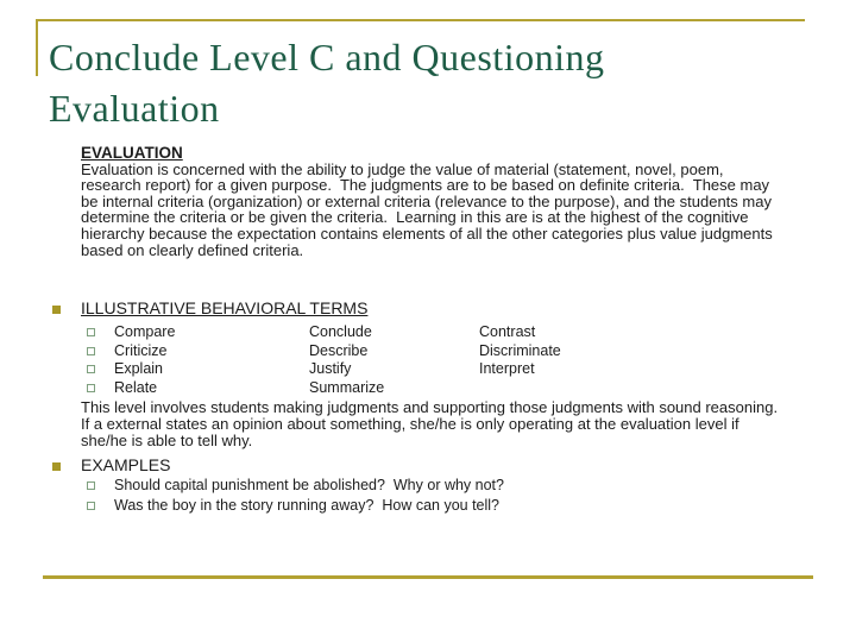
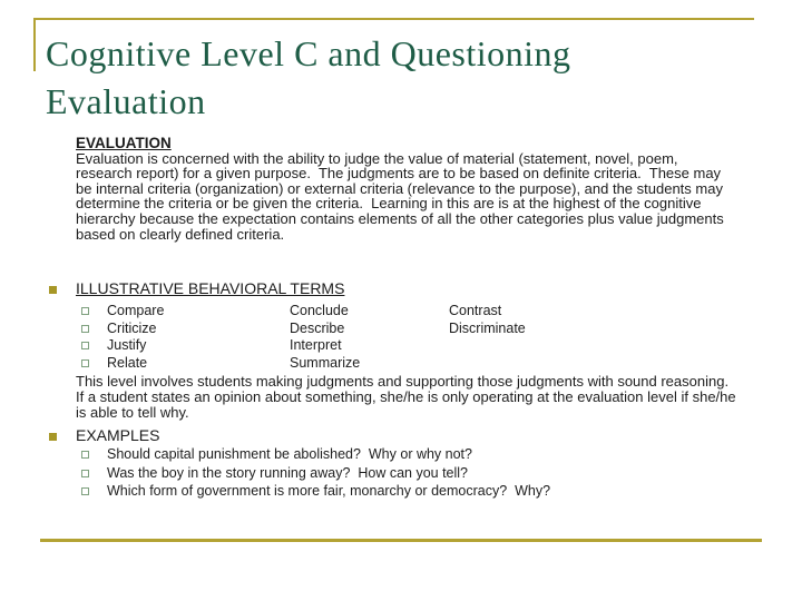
- Conclude Level C and Questioning
+ Cognitive Level C and Questioning
  Evaluation
  EVALUATION
  Evaluation is concerned with the ability to judge the value of material (statement, novel, poem, research report) for a given purpose. The judgments are to be based on definite criteria. These may be internal criteria (organization) or external criteria (relevance to the purpose), and the students may determine the criteria or be given the criteria. Learning in this are is at the highest of the cognitive hierarchy because the expectation contains elements of all the other categories plus value judgments based on clearly defined criteria.
  ILLUSTRATIVE BEHAVIORAL TERMS
  Compare
  Conclude
  Contrast
  Criticize
  Describe
  Discriminate
- Explain
  Justify
  Interpret
  Relate
  Summarize
- This level involves students making judgments and supporting those judgments with sound reasoning. If a external states an opinion about something, she/he is only operating at the evaluation level if she/he is able to tell why.
+ This level involves students making judgments and supporting those judgments with sound reasoning. If a student states an opinion about something, she/he is only operating at the evaluation level if she/he is able to tell why.
  EXAMPLES
  Should capital punishment be abolished? Why or why not?
  Was the boy in the story running away? How can you tell?
+ Which form of government is more fair, monarchy or democracy? Why?
